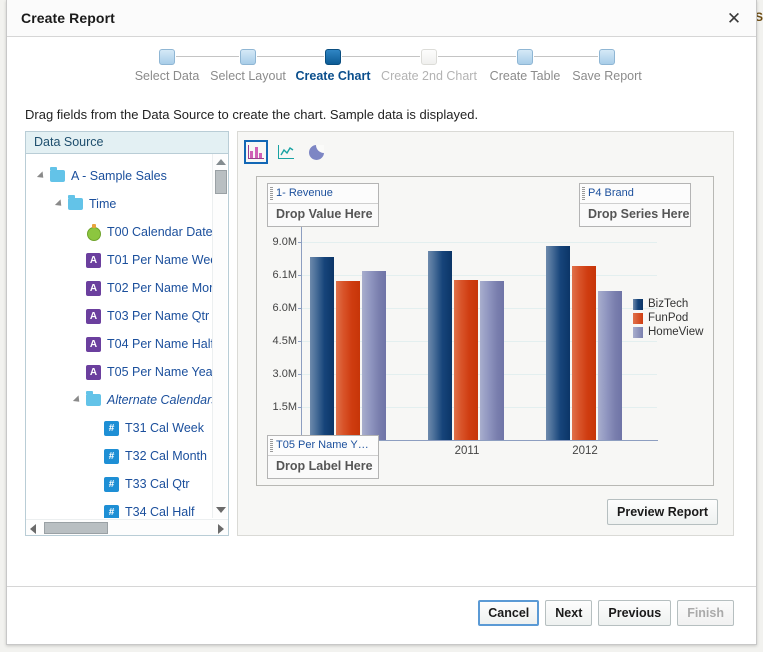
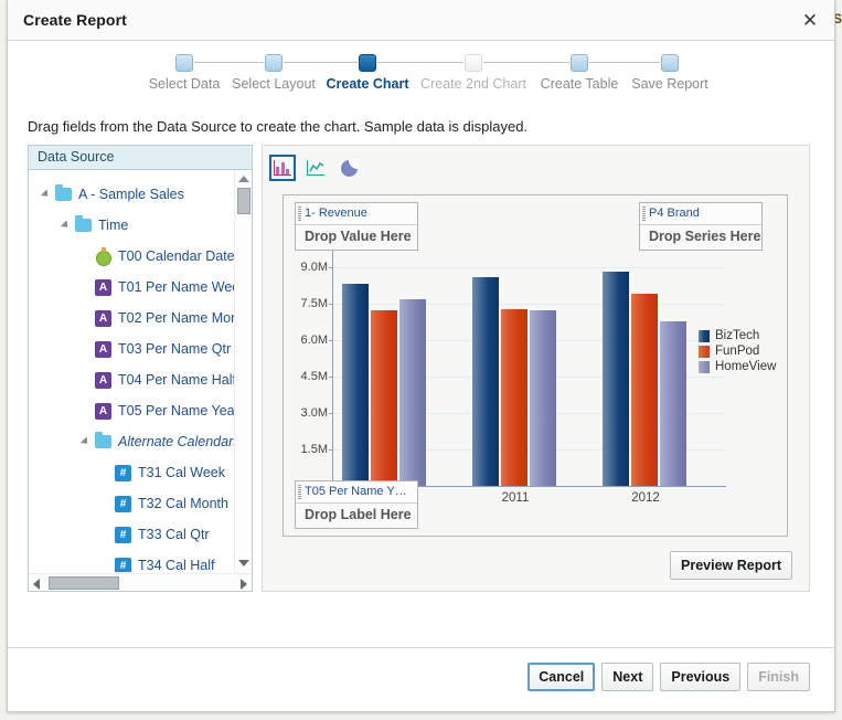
  S
  Create Report
  ✕
  Select Data
  Select Layout
  Create Chart
  Create 2nd Chart
  Create Table
  Save Report
  Drag fields from the Data Source to create the chart. Sample data is displayed.
  Data Source
  A - Sample Sales
  Time
  T00 Calendar Date
  A
  T01 Per Name We
  A
  T02 Per Name Mo
  A
  T03 Per Name Qtr
  A
  T04 Per Name Hal
  A
  T05 Per Name Yea
  Alternate Calendar
  #
  T31 Cal Week
  #
  T32 Cal Month
  #
  T33 Cal Qtr
  #
  T34 Cal Half
  9.0M
- 6.1M
+ 7.5M
  6.0M
  4.5M
  3.0M
  1.5M
  2011
  2012
  BizTech
  FunPod
  HomeView
  1- Revenue
  Drop Value Here
  P4 Brand
  Drop Series Here
  T05 Per Name Y…
  Drop Label Here
  Preview Report
  Cancel
  Next
  Previous
  Finish
